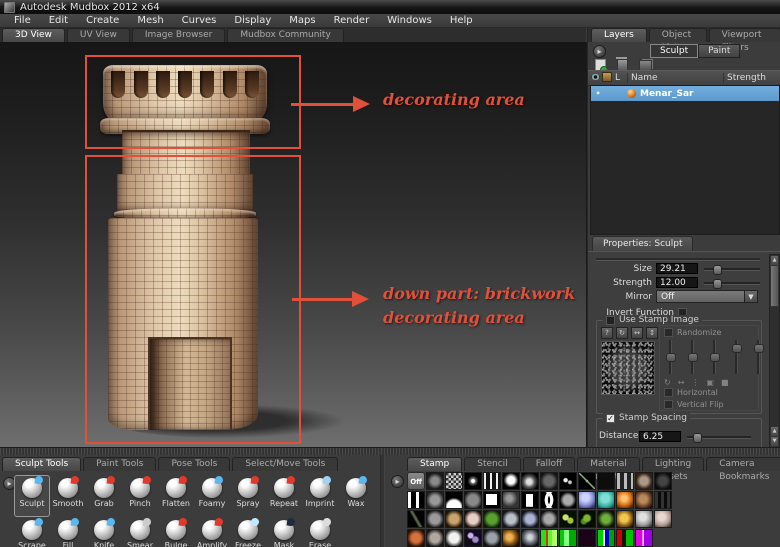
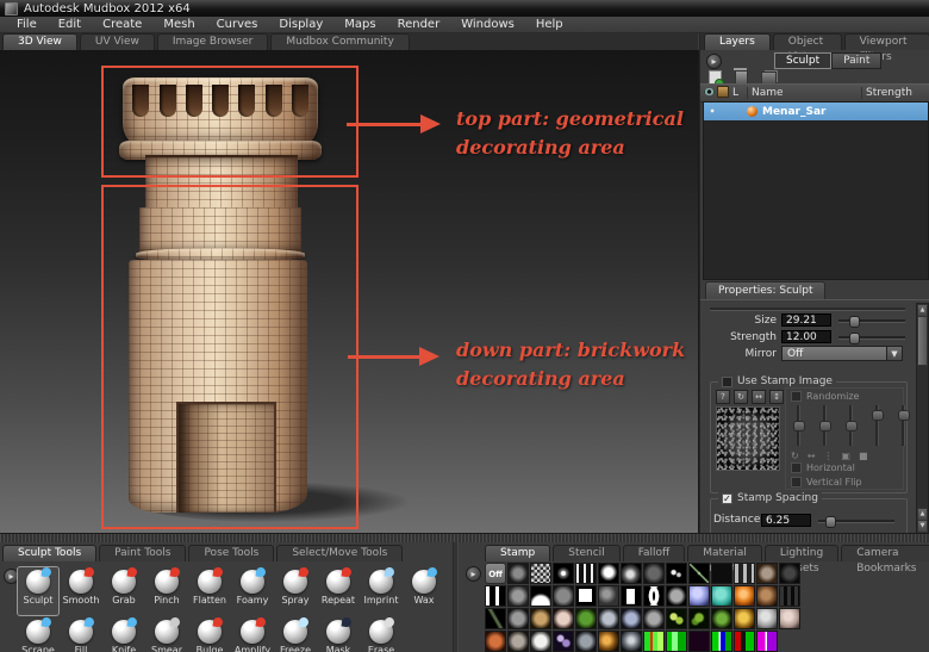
  Autodesk Mudbox 2012 x64
  File
  Edit
  Create
  Mesh
  Curves
  Display
  Maps
  Render
  Windows
  Help
  3D View
  UV View
  Image Browser
  Mudbox Community
+ top part: geometrical
  decorating area
  down part: brickwork
  decorating area
  Layers
  ▸
  Sculpt
  Paint
  L
  Name
  Strength
  •
  Menar_Sar
  Properties: Sculpt
  Size
  29.21
  Strength
  12.00
  Mirror
  Off
  ▼
- Invert Function
  Use Stamp Image
  ?
  ↻
  ↔
  ↕
  Randomize
  ↻
  ↔
  ⋮
  ▣
  ■
  Horizontal
  Vertical Flip
  ✓
  Stamp Spacing
  Distance
  6.25
  Sculpt Tools
  Paint Tools
  Pose Tools
  Select/Move Tools
  ▸
  Sculpt
  Smooth
  Grab
  Pinch
  Flatten
  Foamy
  Spray
  Repeat
  Imprint
  Wax
  Scrape
  Fill
  Knife
  Smear
  Bulge
  Amplify
  Freeze
  Mask
  Erase
  Stamp
  Stencil
  Falloff
  Lighting ets
  Camera Bookmarks
  ▸
  Off
